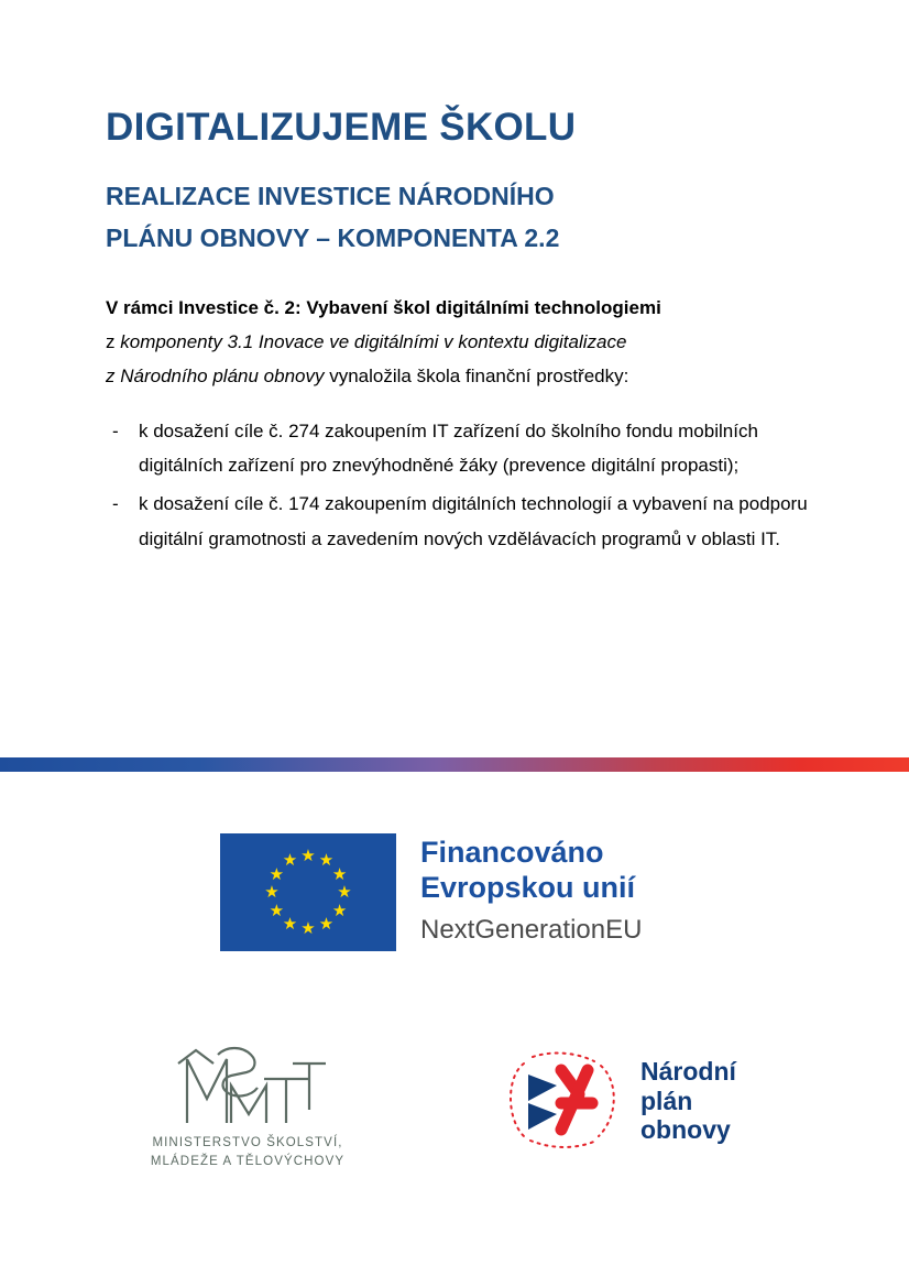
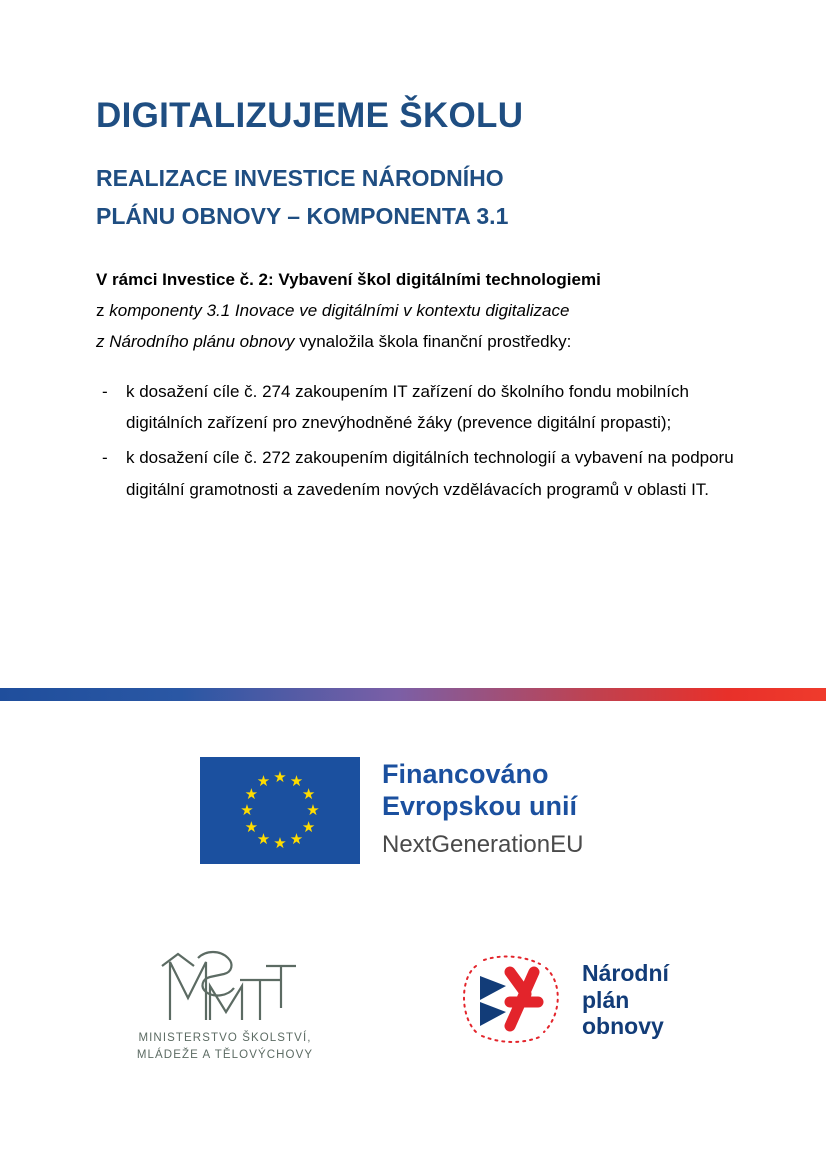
  DIGITALIZUJEME ŠKOLU
  REALIZACE INVESTICE NÁRODNÍHO
- PLÁNU OBNOVY – KOMPONENTA 2.2
+ PLÁNU OBNOVY – KOMPONENTA 3.1
  V rámci Investice č. 2: Vybavení škol digitálními technologiemi
  z komponenty 3.1 Inovace ve digitálními v kontextu digitalizace
  z Národního plánu obnovy vynaložila škola finanční prostředky:
  -
  k dosažení cíle č. 274 zakoupením IT zařízení do školního fondu mobilních digitálních zařízení pro znevýhodněné žáky (prevence digitální propasti);
  -
- k dosažení cíle č. 174 zakoupením digitálních technologií a vybavení na podporu digitální gramotnosti a zavedením nových vzdělávacích programů v oblasti IT.
+ k dosažení cíle č. 272 zakoupením digitálních technologií a vybavení na podporu digitální gramotnosti a zavedením nových vzdělávacích programů v oblasti IT.
  ★
  ★
  ★
  ★
  ★
  ★
  ★
  ★
  ★
  ★
  ★
  ★
  Financováno
  Evropskou unií
  NextGenerationEU
  MINISTERSTVO ŠKOLSTVÍ,
  MLÁDEŽE A TĚLOVÝCHOVY
  Národní
  plán
  obnovy
